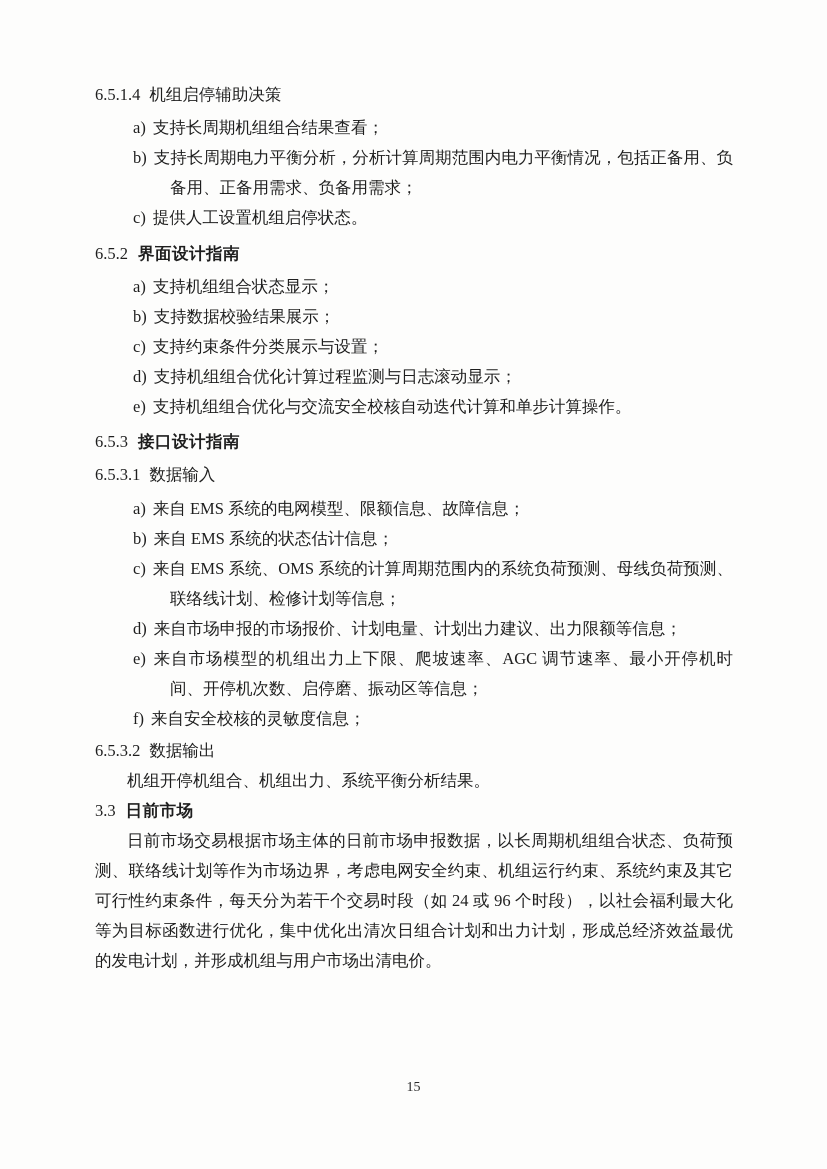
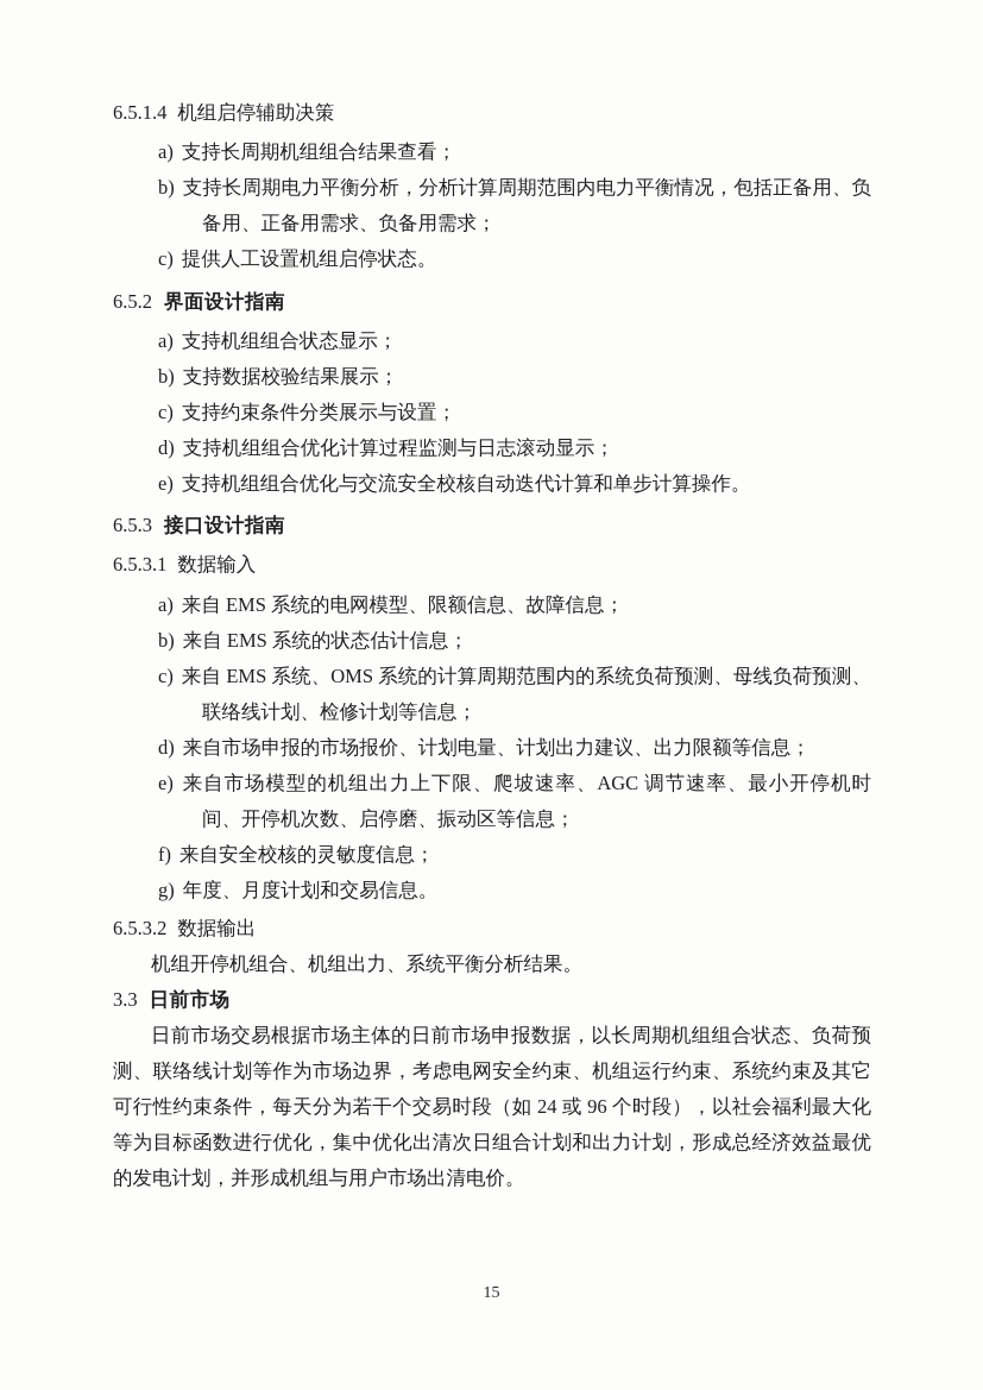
  6.5.1.4 机组启停辅助决策
  a) 支持长周期机组组合结果查看；
  b) 支持长周期电力平衡分析，分析计算周期范围内电力平衡情况，包括正备用、负备用、正备用需求、负备用需求；
  c) 提供人工设置机组启停状态。
  6.5.2 界面设计指南
  a) 支持机组组合状态显示；
  b) 支持数据校验结果展示；
  c) 支持约束条件分类展示与设置；
  d) 支持机组组合优化计算过程监测与日志滚动显示；
  e) 支持机组组合优化与交流安全校核自动迭代计算和单步计算操作。
  6.5.3 接口设计指南
  6.5.3.1 数据输入
  a) 来自 EMS 系统的电网模型、限额信息、故障信息；
  b) 来自 EMS 系统的状态估计信息；
  c) 来自 EMS 系统、OMS 系统的计算周期范围内的系统负荷预测、母线负荷预测、联络线计划、检修计划等信息；
  d) 来自市场申报的市场报价、计划电量、计划出力建议、出力限额等信息；
  e) 来自市场模型的机组出力上下限、爬坡速率、AGC 调节速率、最小开停机时间、开停机次数、启停磨、振动区等信息；
  f) 来自安全校核的灵敏度信息；
+ g) 年度、月度计划和交易信息。
  6.5.3.2 数据输出
  机组开停机组合、机组出力、系统平衡分析结果。
  3.3 日前市场
  日前市场交易根据市场主体的日前市场申报数据，以长周期机组组合状态、负荷预测、联络线计划等作为市场边界，考虑电网安全约束、机组运行约束、系统约束及其它可行性约束条件，每天分为若干个交易时段（如 24 或 96 个时段），以社会福利最大化等为目标函数进行优化，集中优化出清次日组合计划和出力计划，形成总经济效益最优的发电计划，并形成机组与用户市场出清电价。
  15
